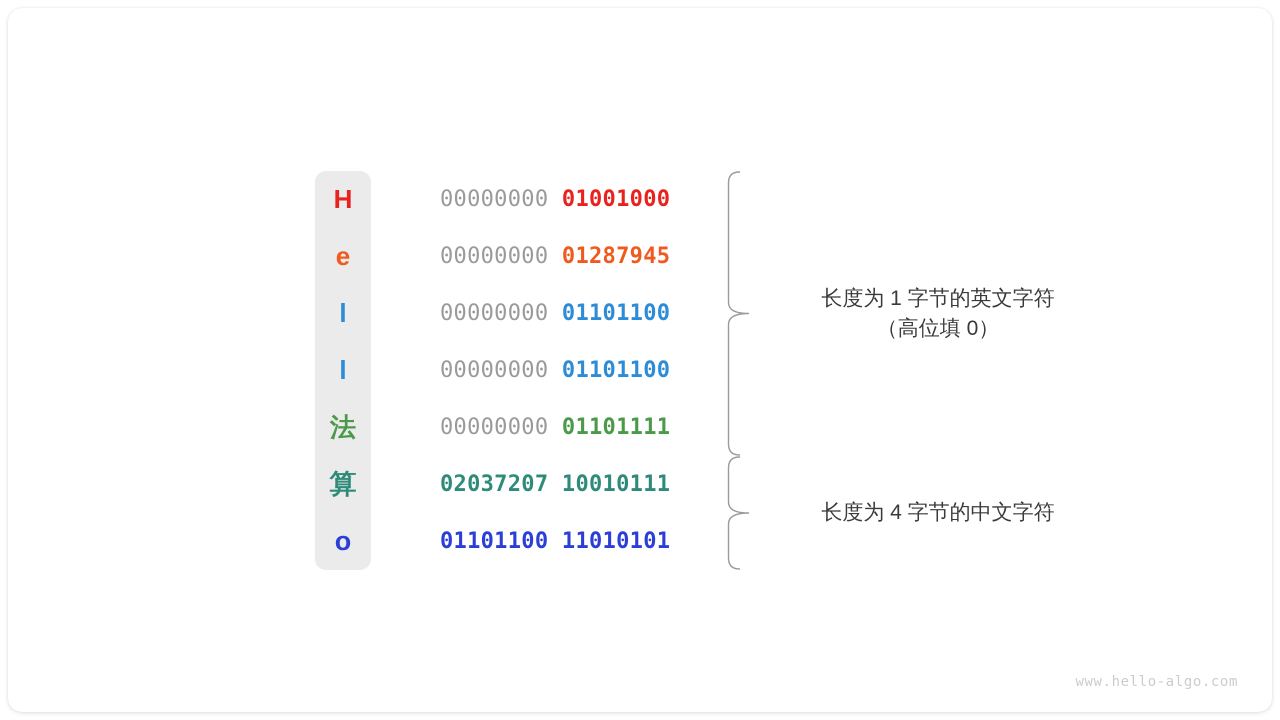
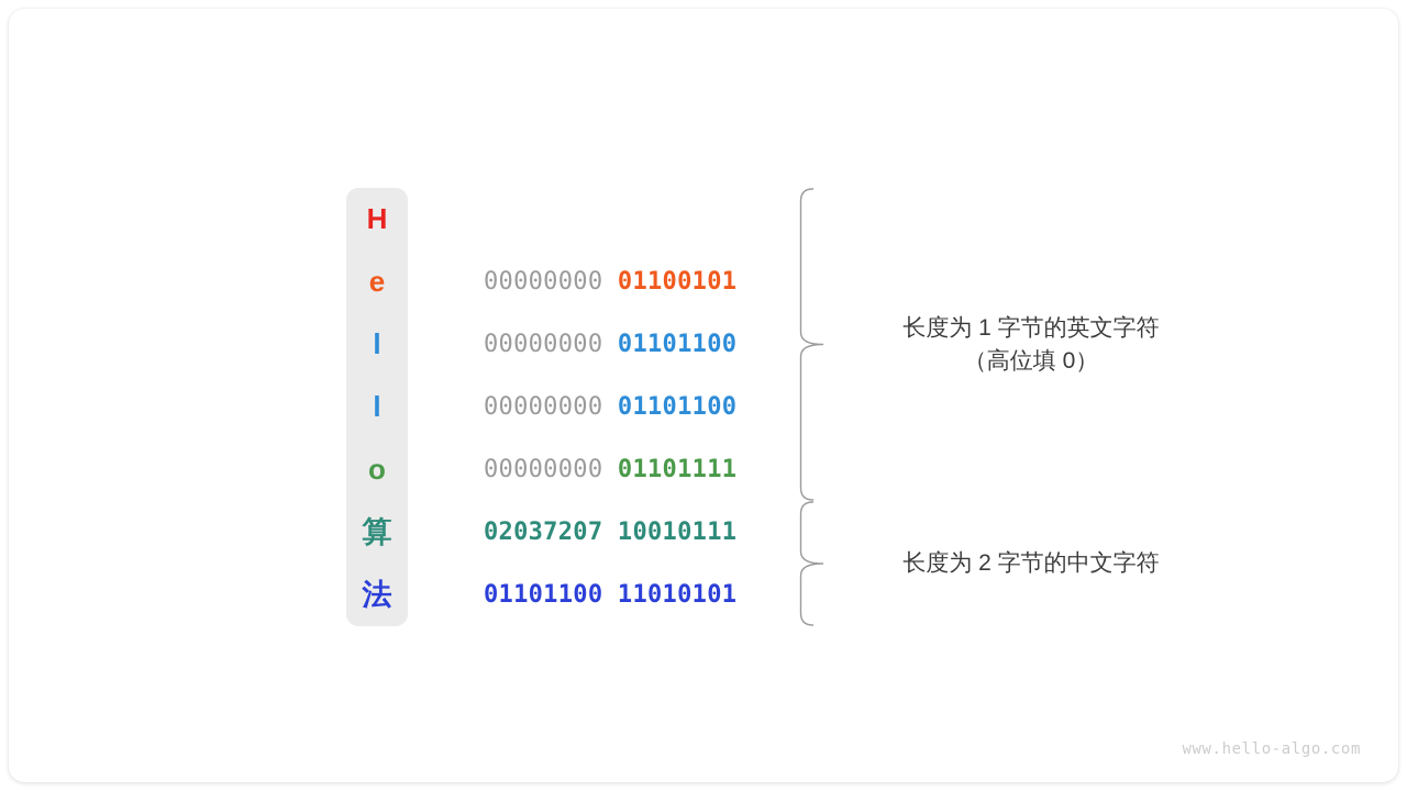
  H
- 00000000 01001000
  e
- 00000000 01287945
+ 00000000 01100101
  l
  00000000 01101100
  l
  00000000 01101100
- 法
+ o
  00000000 01101111
  算
  02037207 10010111
- o
+ 法
  01101100 11010101
  长度为 1 字节的英文字符
  （高位填 0）
- 长度为 4 字节的中文字符
+ 长度为 2 字节的中文字符
  www.hello-algo.com
